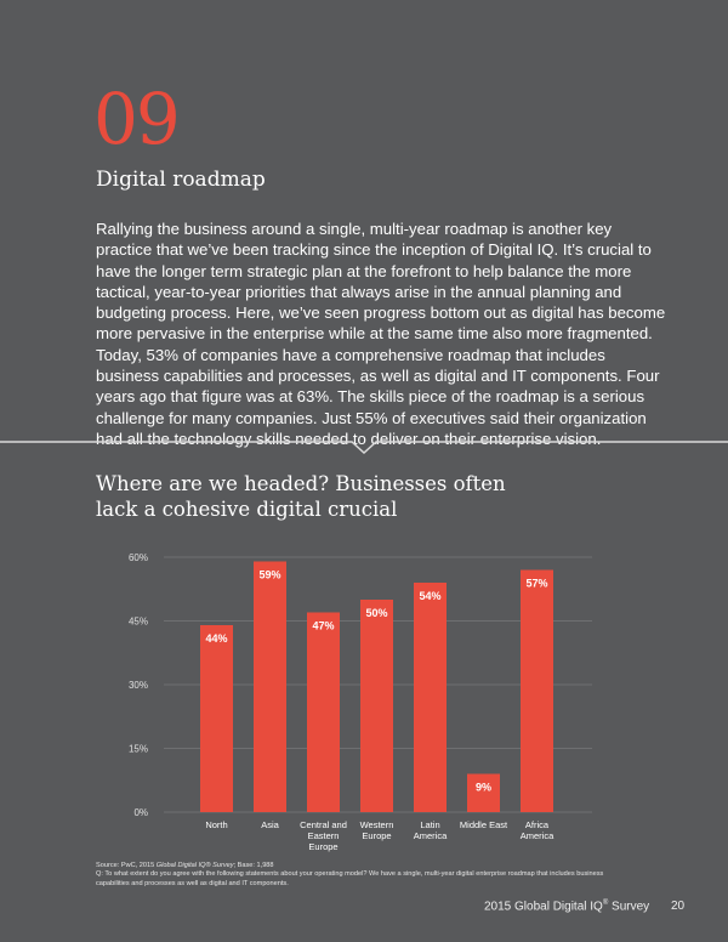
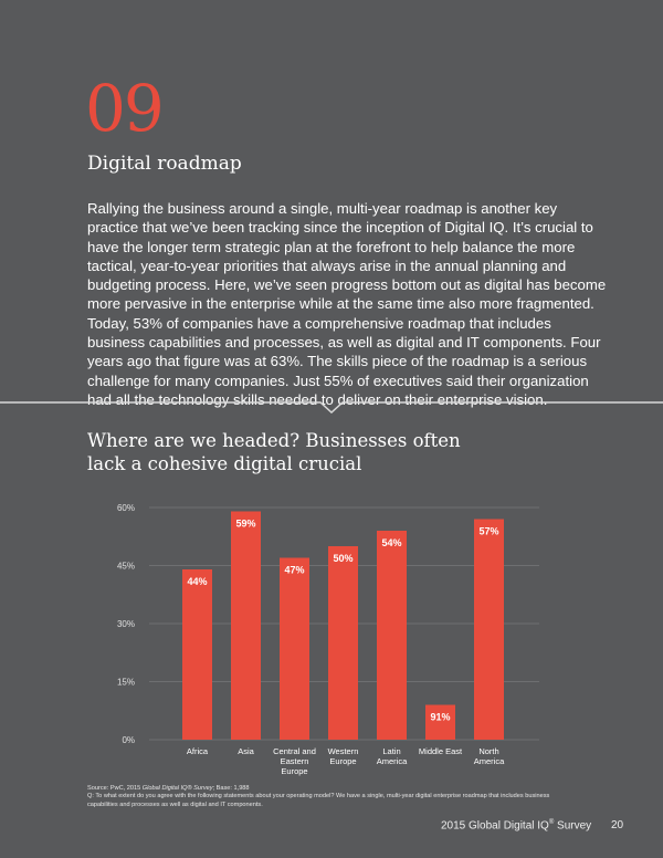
  09
  Digital roadmap
  Rallying the business around a single, multi-year roadmap is another key practice that we’ve been tracking since the inception of Digital IQ. It’s crucial to have the longer term strategic plan at the forefront to help balance the more tactical, year-to-year priorities that always arise in the annual planning and budgeting process. Here, we’ve seen progress bottom out as digital has become more pervasive in the enterprise while at the same time also more fragmented. Today, 53% of companies have a comprehensive roadmap that includes business capabilities and processes, as well as digital and IT components. Four years ago that figure was at 63%. The skills piece of the roadmap is a serious challenge for many companies. Just 55% of executives said their organization had all the technology skills needed to deliver on their enterprise vision.
  Where are we headed? Businesses often lack a cohesive digital crucial
  0%
  15%
  30%
  45%
  60%
  44%
- North
+ Africa
  59%
  Asia
  47%
  Central and
  Eastern
  Europe
  50%
  Western
  Europe
  54%
  Latin
  America
- 9%
+ 91%
  Middle East
  57%
- Africa
+ North
  America
  2015 Global Digital IQ Survey
  20
